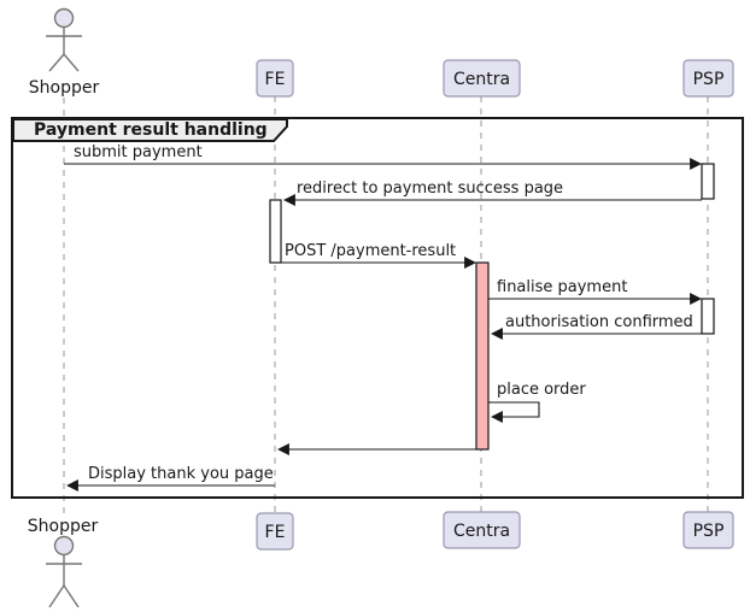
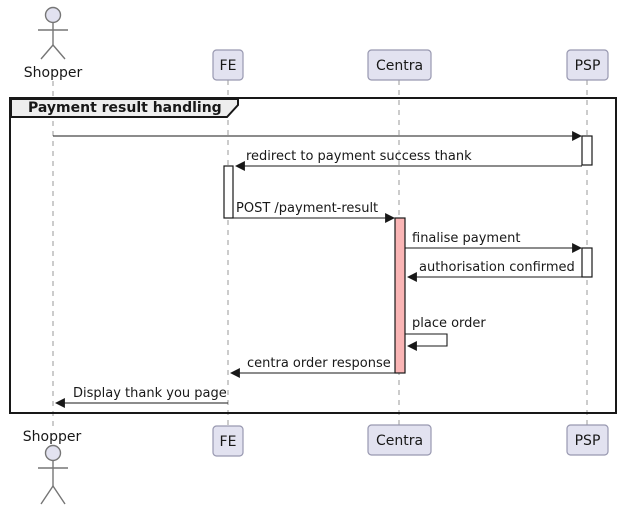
  Shopper
  FE
  Centra
  PSP
  Payment result handling
- submit payment
- redirect to payment success page
+ redirect to payment success thank
  POST /payment-result
  finalise payment
  authorisation confirmed
  place order
+ centra order response
  Display thank you page
  Shopper
  FE
  Centra
  PSP
